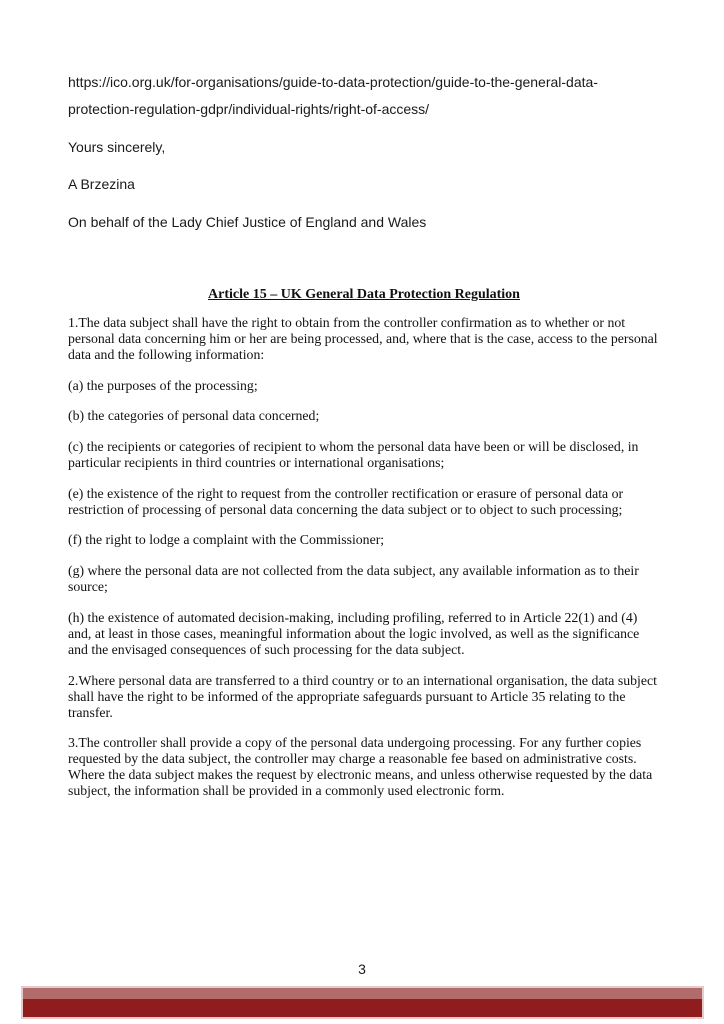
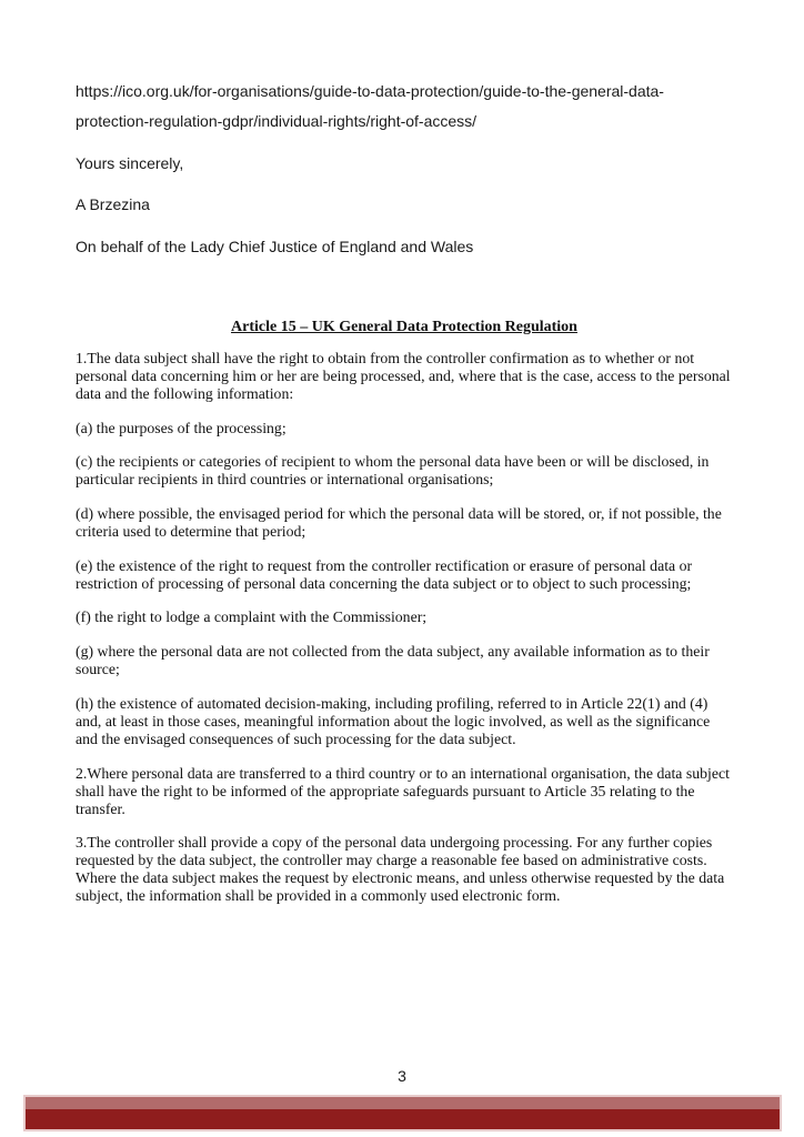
  https://ico.org.uk/for-organisations/guide-to-data-protection/guide-to-the-general-data-
  protection-regulation-gdpr/individual-rights/right-of-access/
  Yours sincerely,
  A Brzezina
  On behalf of the Lady Chief Justice of England and Wales
  Article 15 – UK General Data Protection Regulation
  1.The data subject shall have the right to obtain from the controller confirmation as to whether or not personal data concerning him or her are being processed, and, where that is the case, access to the personal data and the following information:
  (a) the purposes of the processing;
- (b) the categories of personal data concerned;
  (c) the recipients or categories of recipient to whom the personal data have been or will be disclosed, in particular recipients in third countries or international organisations;
+ (d) where possible, the envisaged period for which the personal data will be stored, or, if not possible, the criteria used to determine that period;
  (e) the existence of the right to request from the controller rectification or erasure of personal data or restriction of processing of personal data concerning the data subject or to object to such processing;
  (f) the right to lodge a complaint with the Commissioner;
  (g) where the personal data are not collected from the data subject, any available information as to their source;
  (h) the existence of automated decision-making, including profiling, referred to in Article 22(1) and (4) and, at least in those cases, meaningful information about the logic involved, as well as the significance and the envisaged consequences of such processing for the data subject.
  2.Where personal data are transferred to a third country or to an international organisation, the data subject shall have the right to be informed of the appropriate safeguards pursuant to Article 35 relating to the transfer.
  3.The controller shall provide a copy of the personal data undergoing processing. For any further copies requested by the data subject, the controller may charge a reasonable fee based on administrative costs. Where the data subject makes the request by electronic means, and unless otherwise requested by the data subject, the information shall be provided in a commonly used electronic form.
  3
